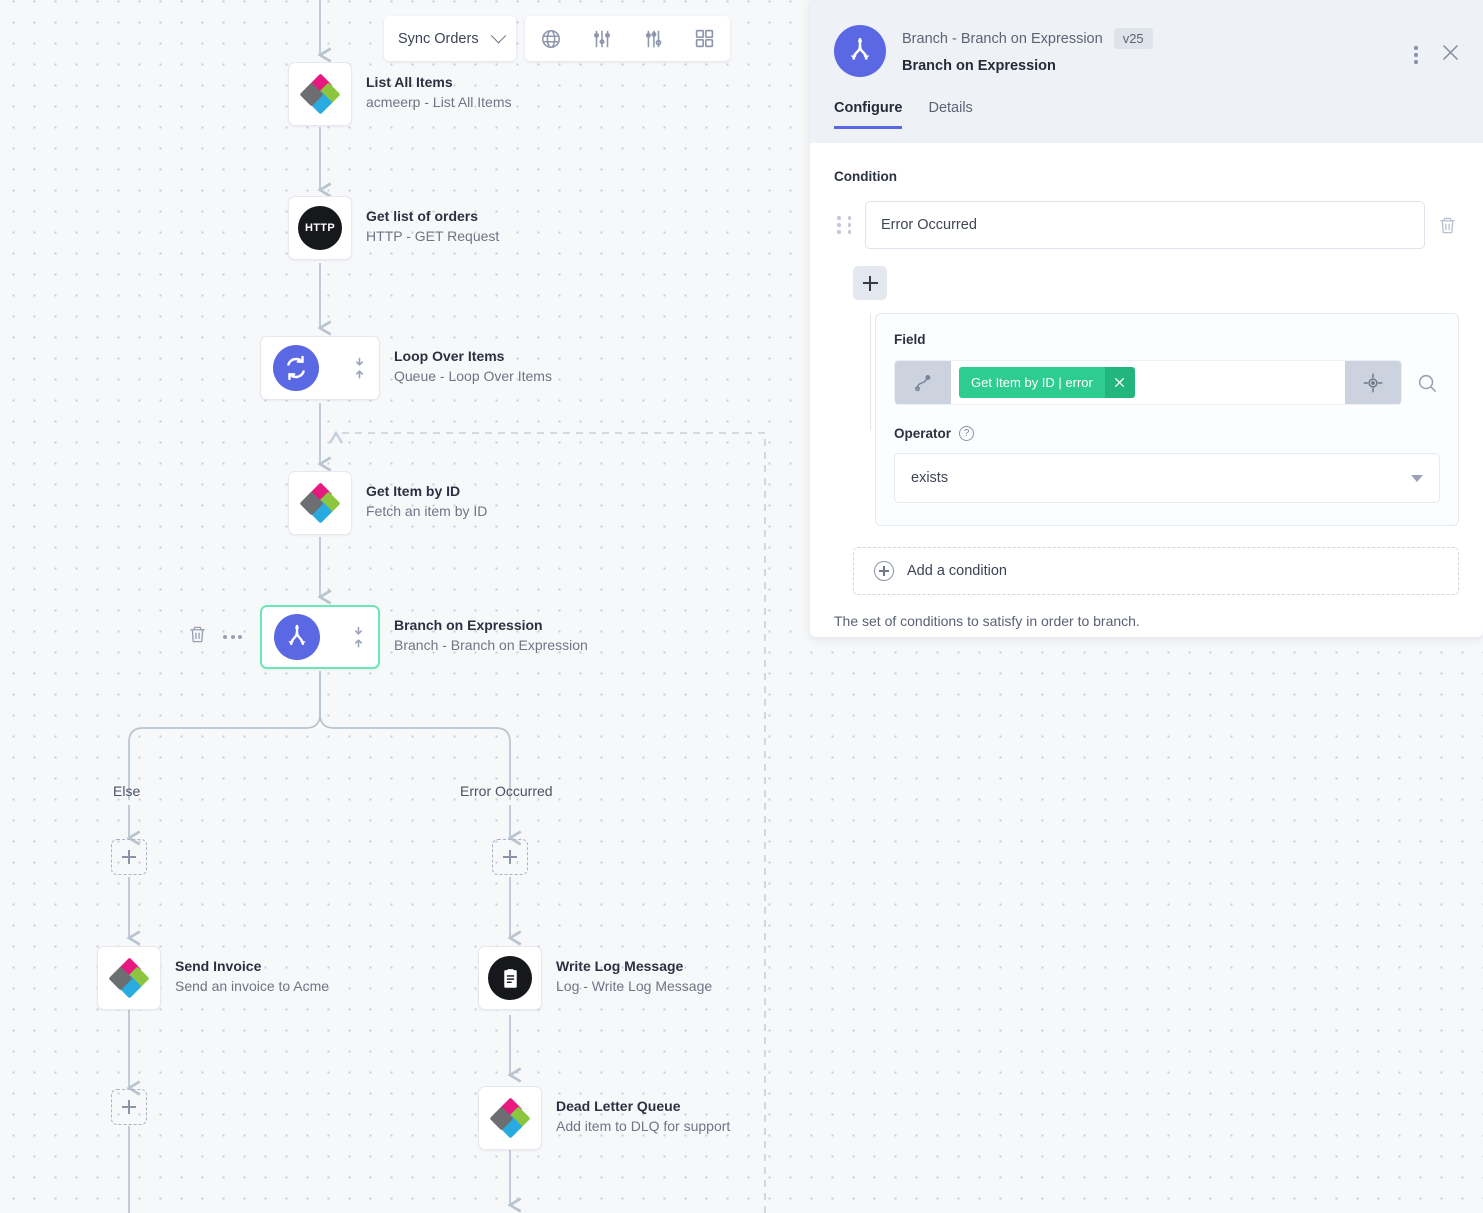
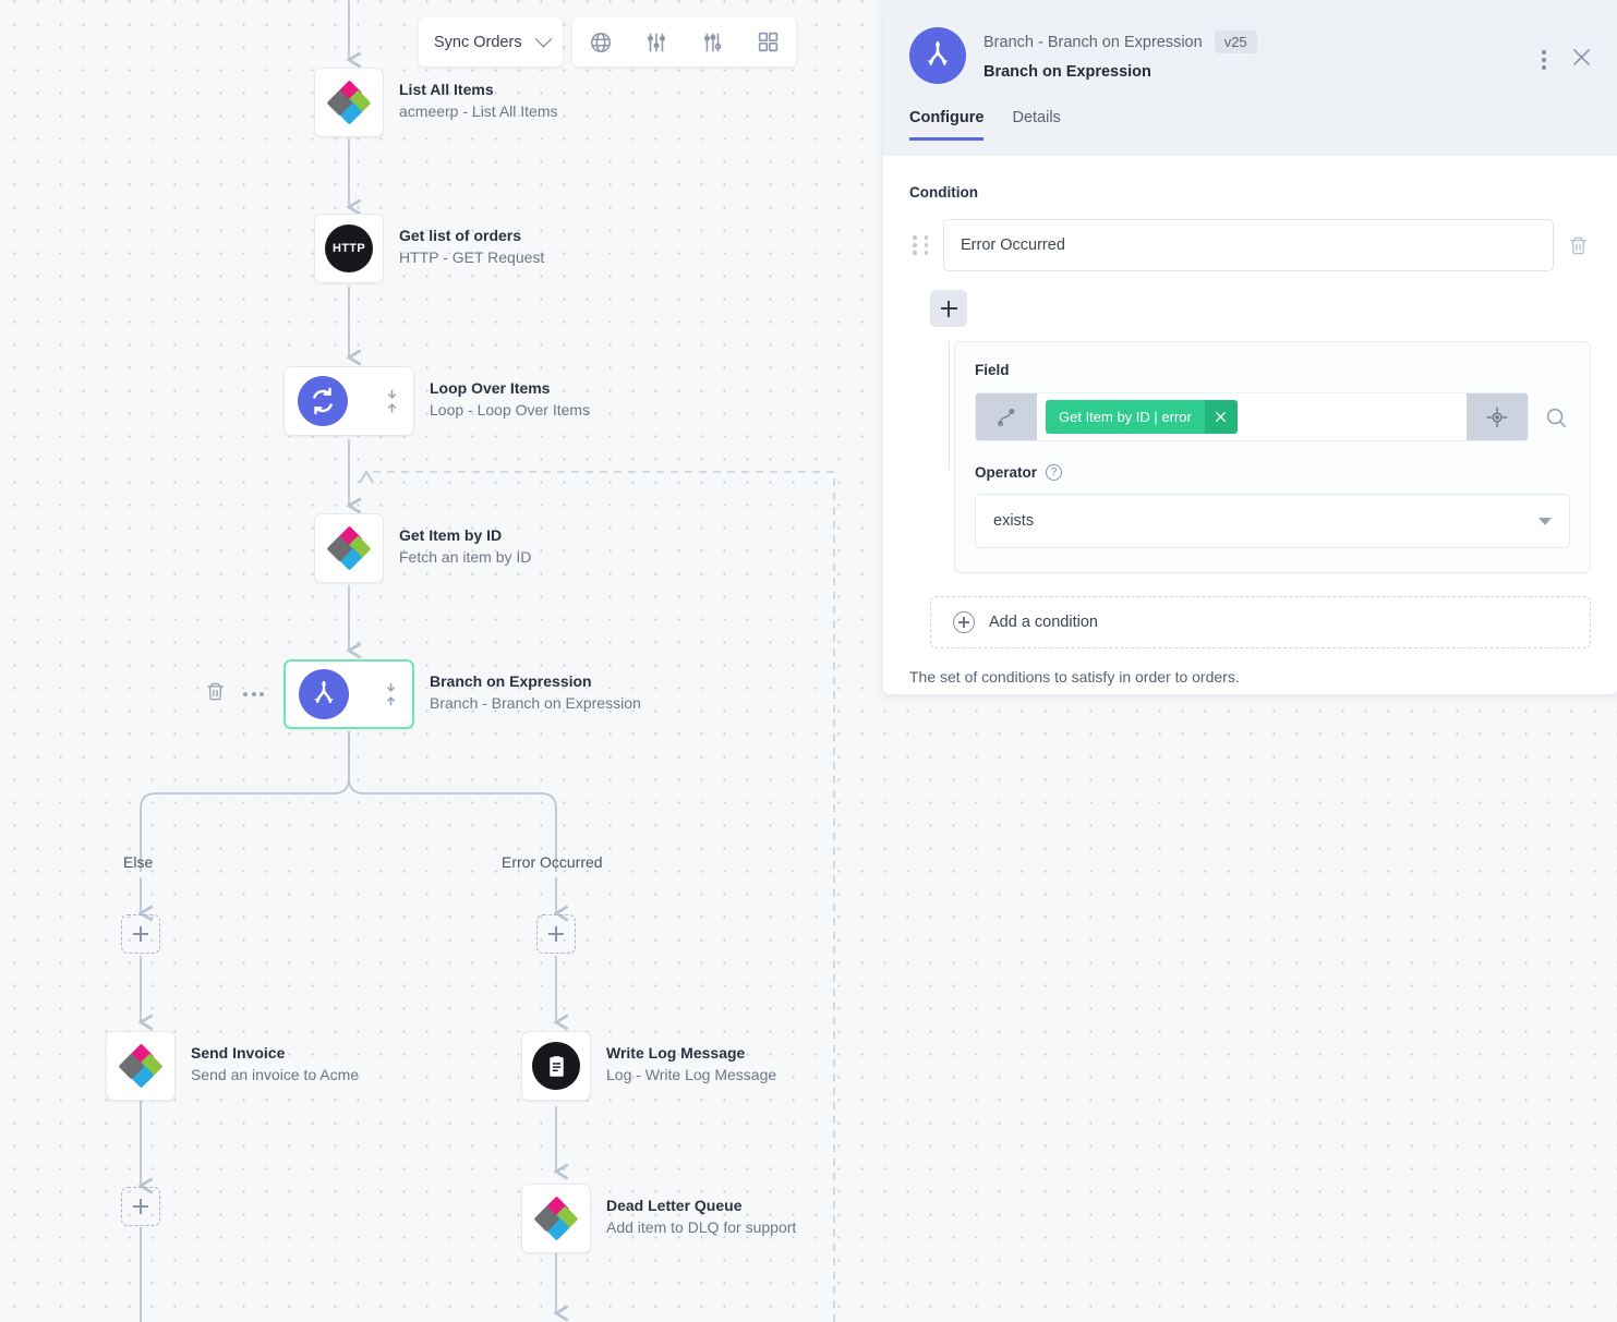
  Sync Orders
  List All Items
  acmeerp - List All Items
  HTTP
  Get list of orders
  HTTP - GET Request
  Loop Over Items
- Queue - Loop Over Items
+ Loop - Loop Over Items
  Get Item by ID
  Fetch an item by ID
  Branch on Expression
  Branch - Branch on Expression
  Else
  Error Occurred
  Send Invoice
  Send an invoice to Acme
  Write Log Message
  Log - Write Log Message
  Dead Letter Queue
  Add item to DLQ for support
  Branch - Branch on Expression
  v25
  Branch on Expression
  Configure
  Details
  Condition
  Error Occurred
  Field
  Get Item by ID | error
  Operator
  ?
  exists
  Add a condition
- The set of conditions to satisfy in order to branch.
+ The set of conditions to satisfy in order to orders.
